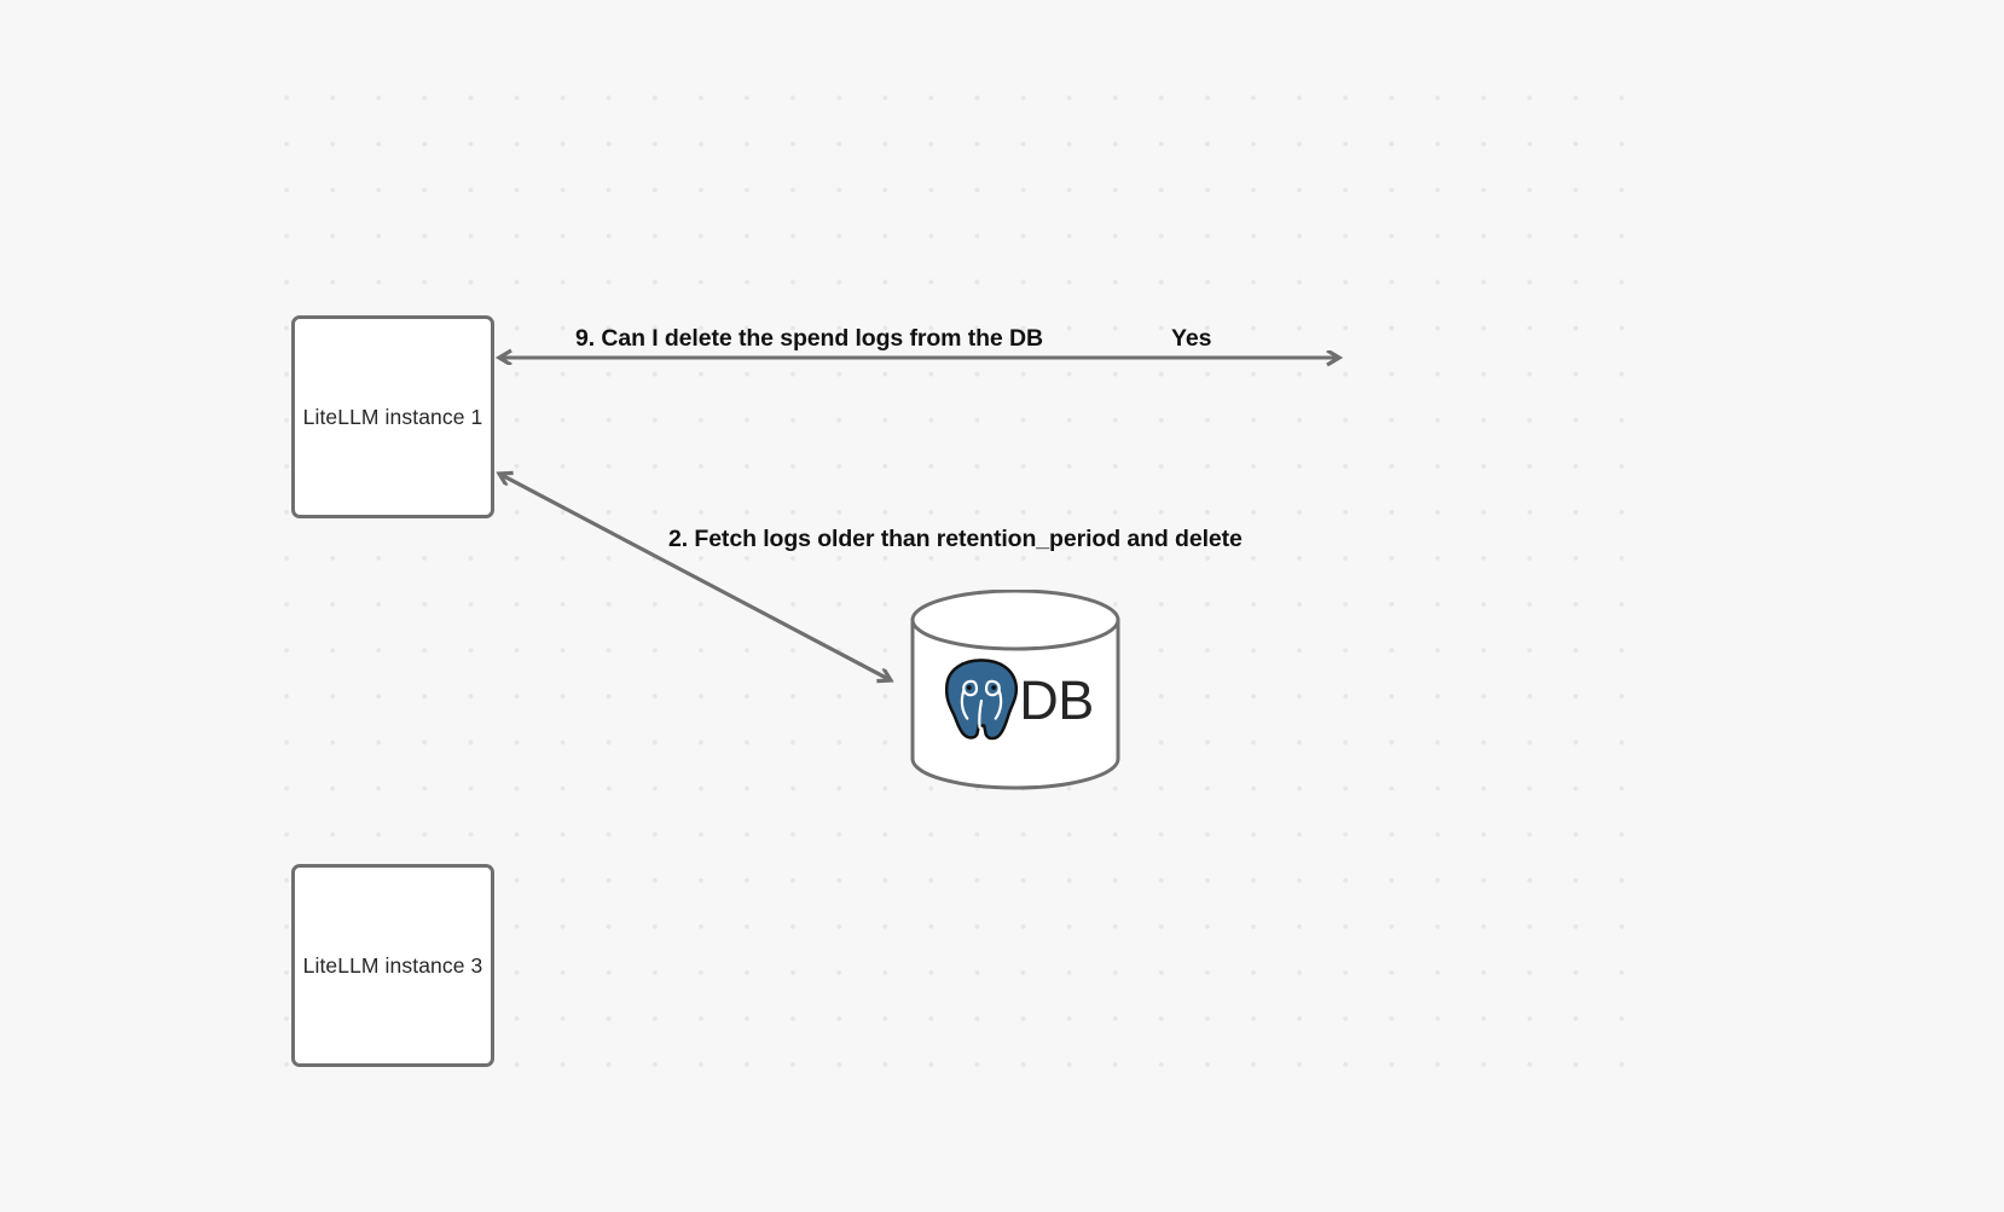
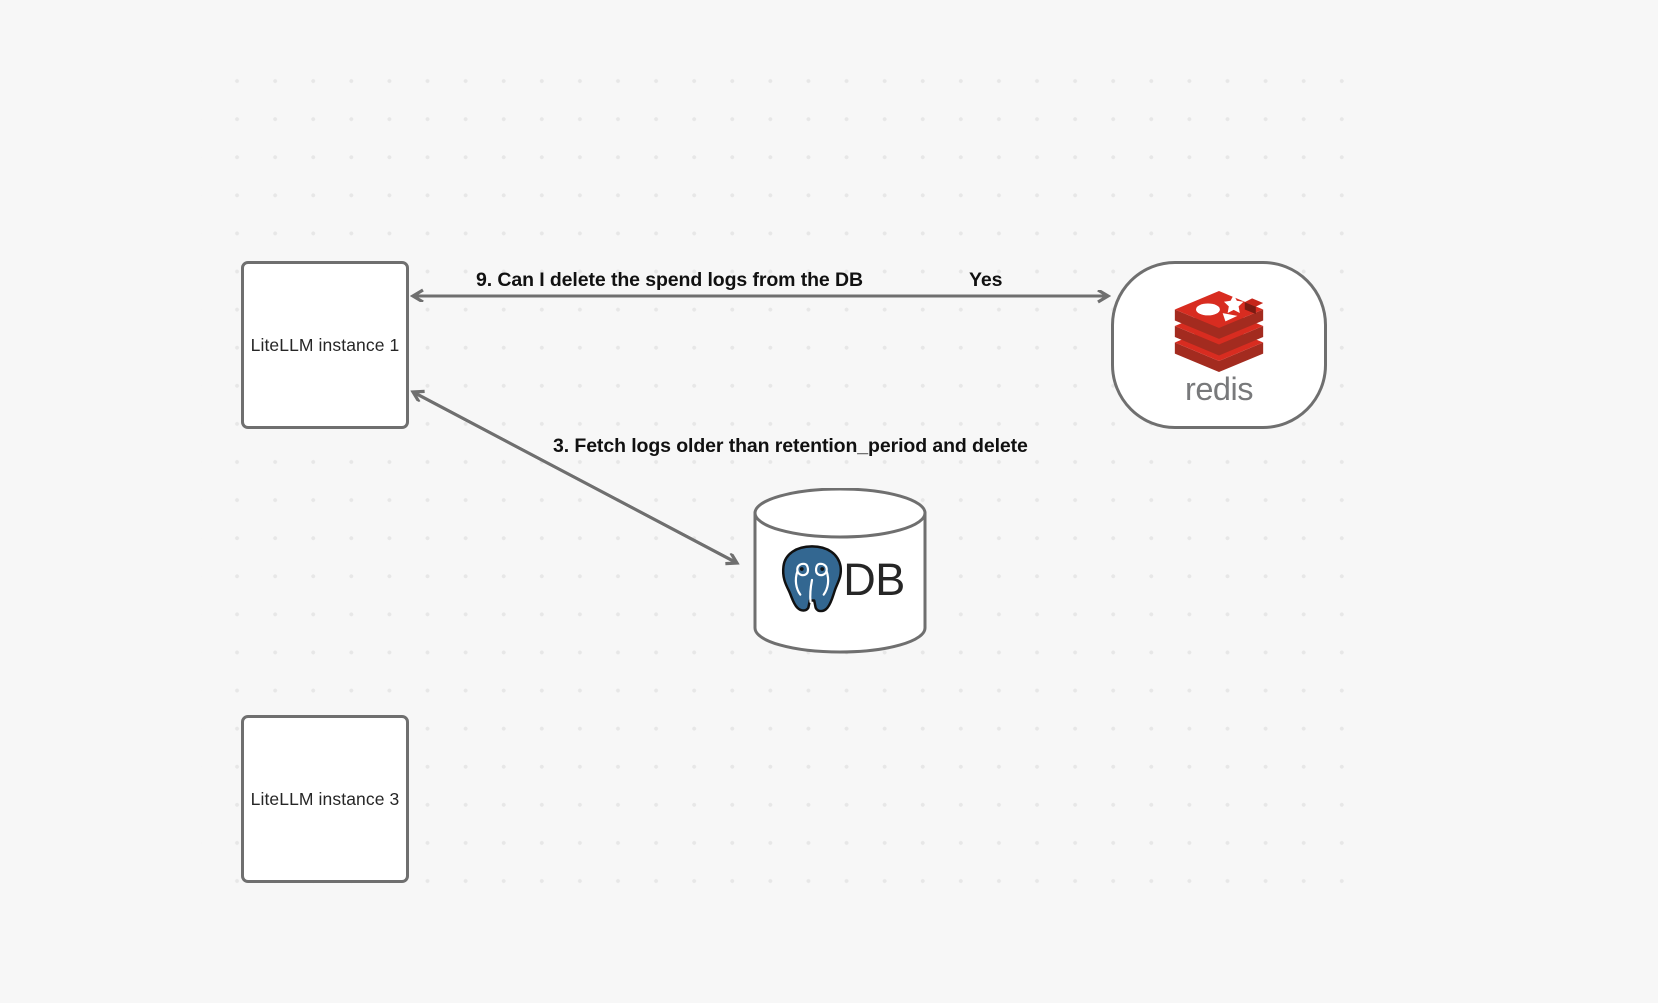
  9. Can I delete the spend logs from the DB
  Yes
- 2. Fetch logs older than retention_period and delete
+ 3. Fetch logs older than retention_period and delete
  LiteLLM instance 1
  LiteLLM instance 3
+ redis
  DB
